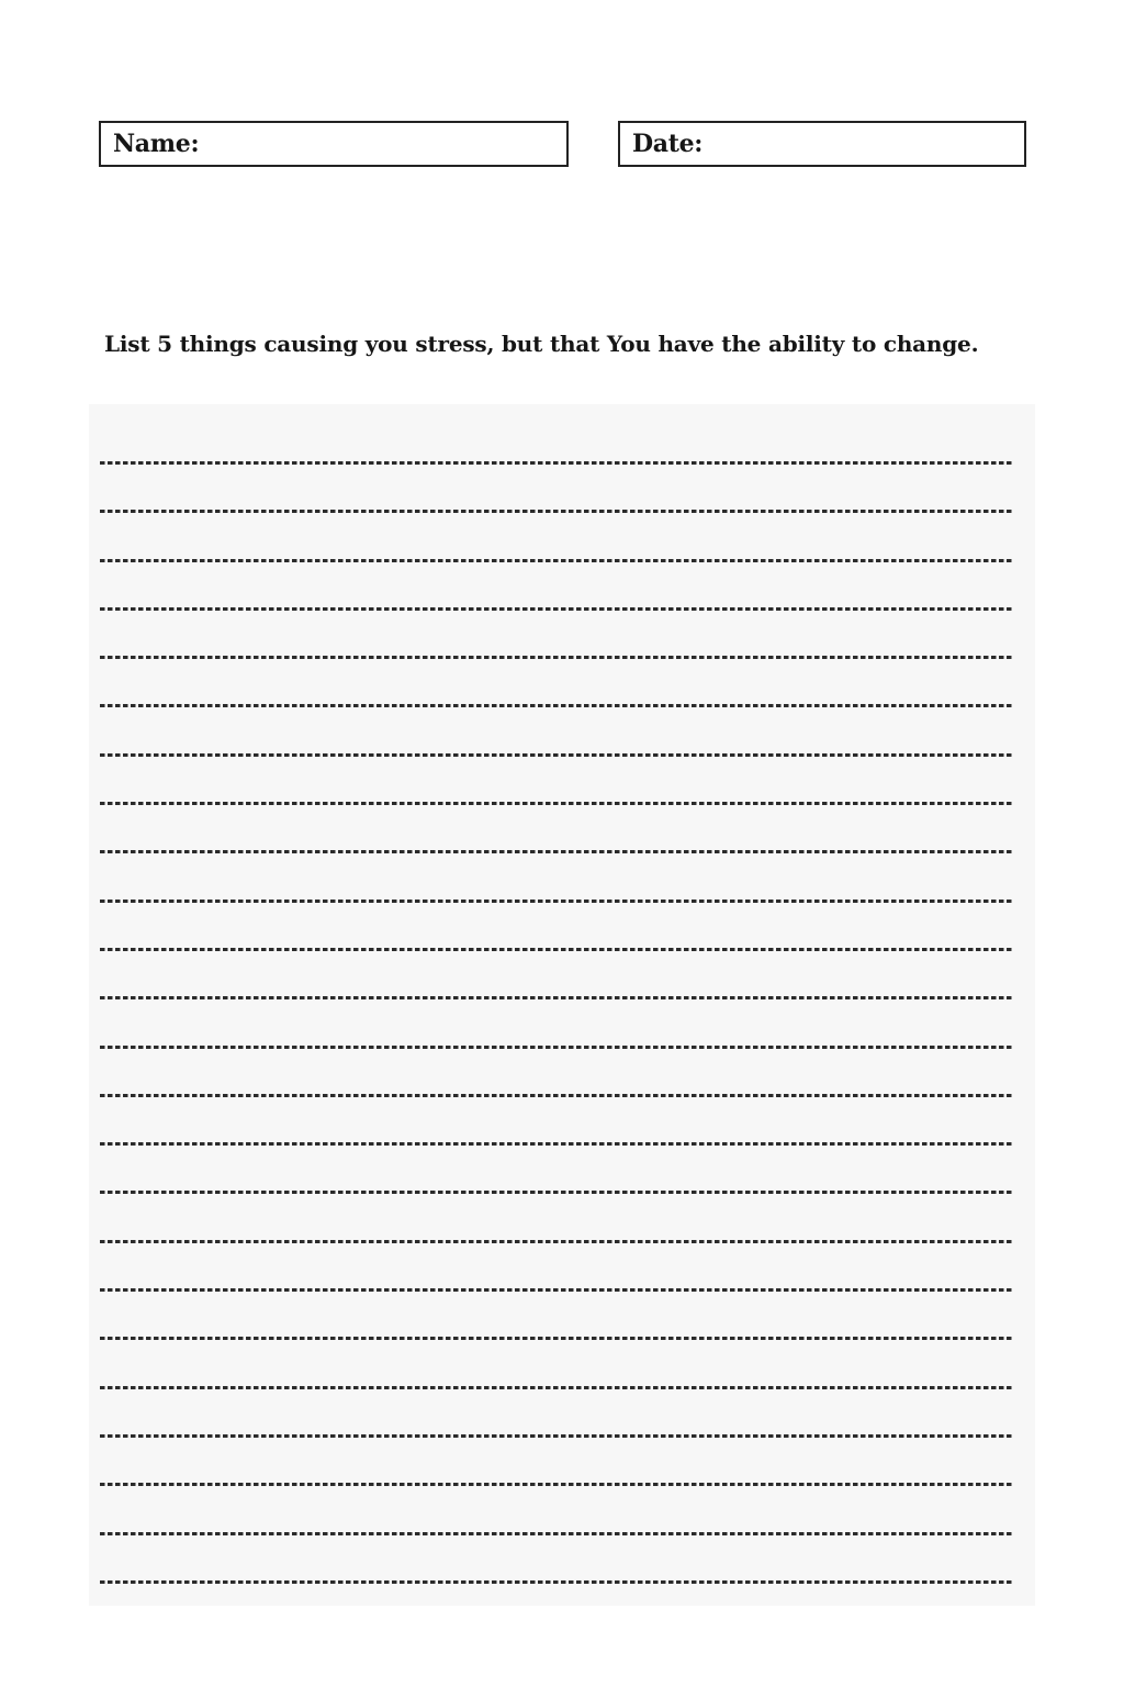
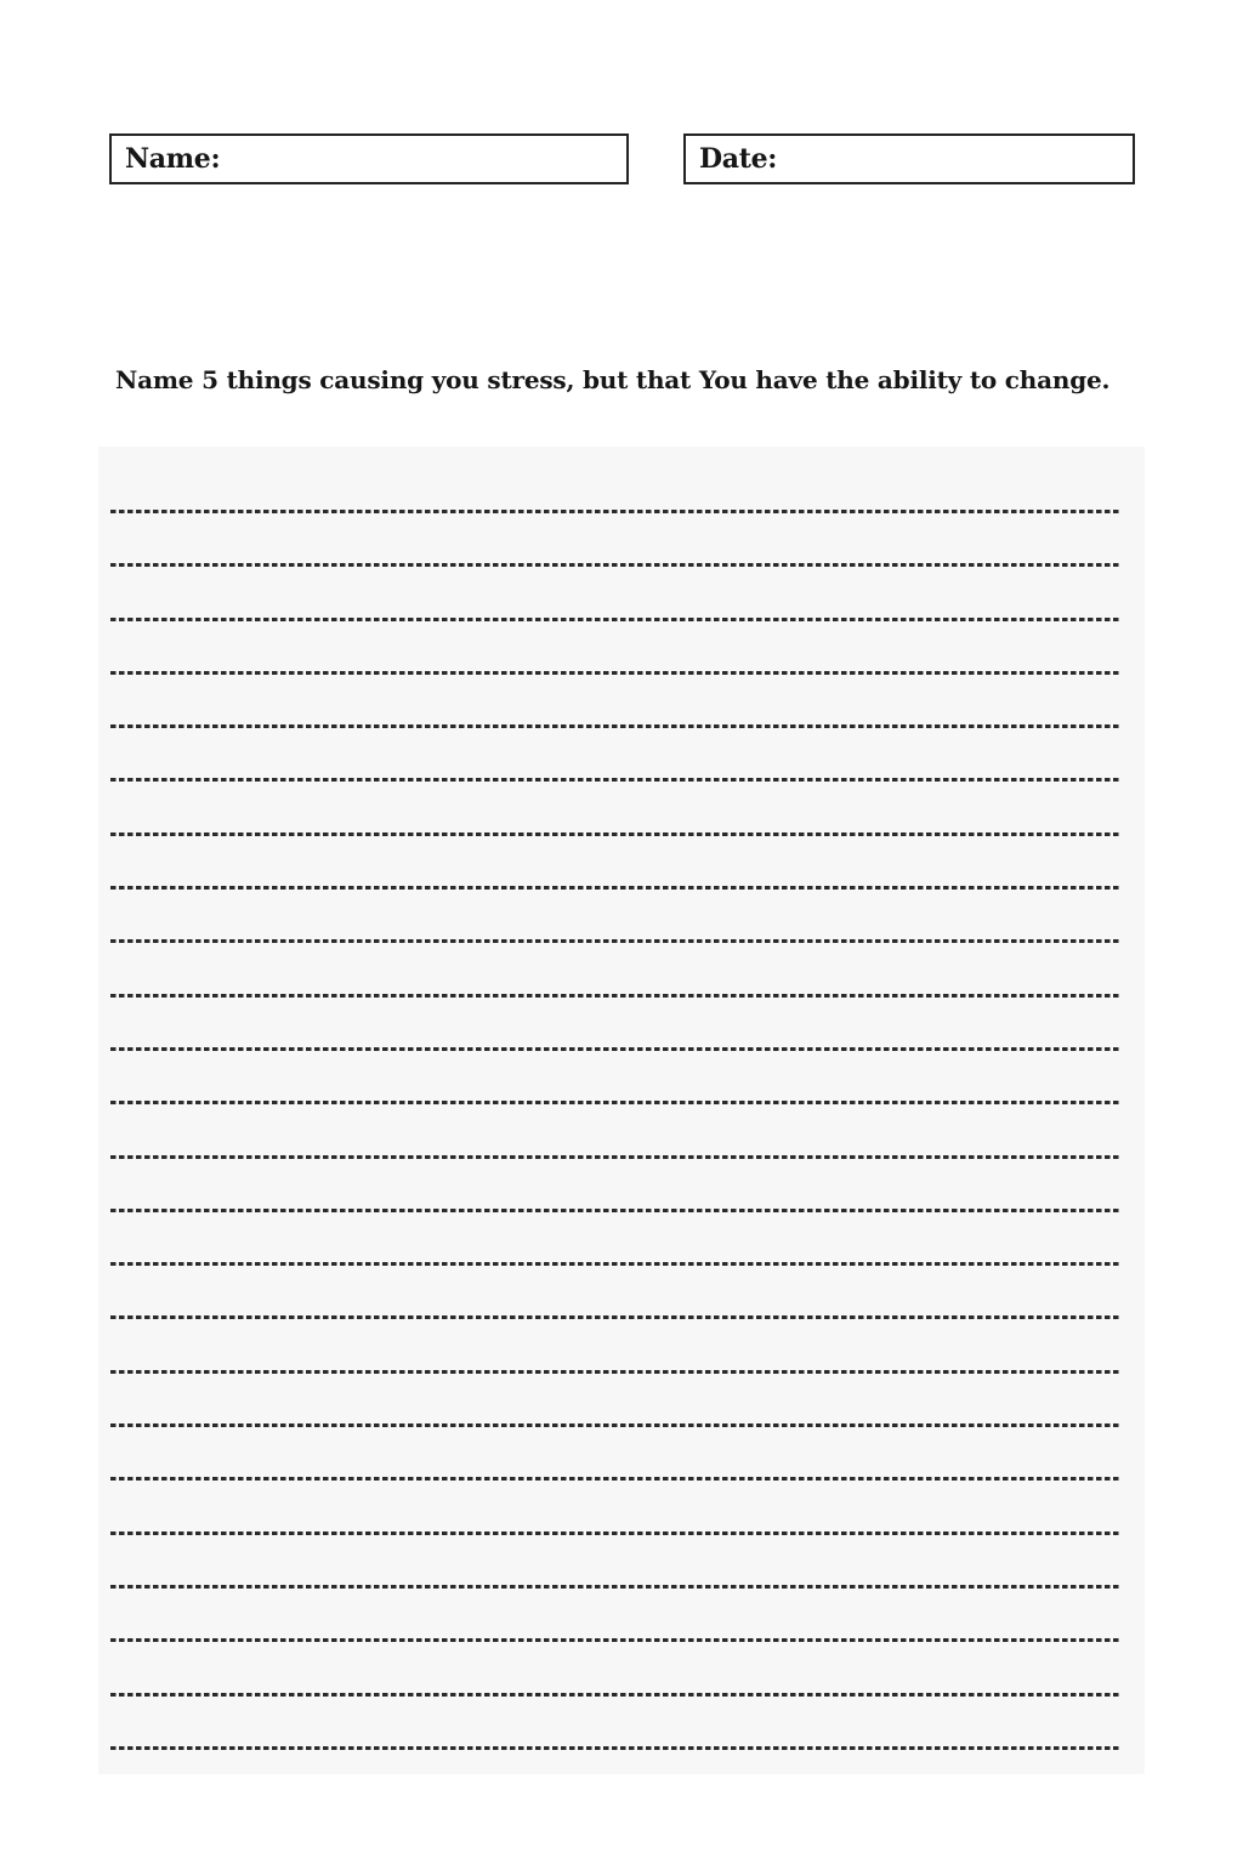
  Name:
  Date:
- List 5 things causing you stress, but that You have the ability to change.
+ Name 5 things causing you stress, but that You have the ability to change.
